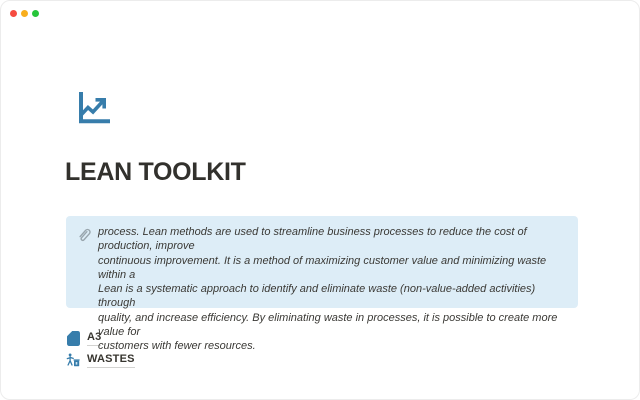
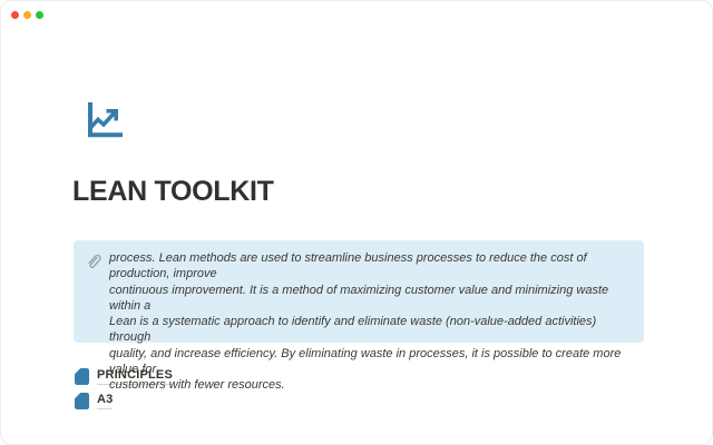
  LEAN TOOLKIT
  process. Lean methods are used to streamline business processes to reduce the cost of production, improve
  continuous improvement. It is a method of maximizing customer value and minimizing waste within a
  Lean is a systematic approach to identify and eliminate waste (non-value-added activities) through
  quality, and increase efficiency. By eliminating waste in processes, it is possible to create more value for
  customers with fewer resources.
+ PRINCIPLES
  A3
- WASTES
